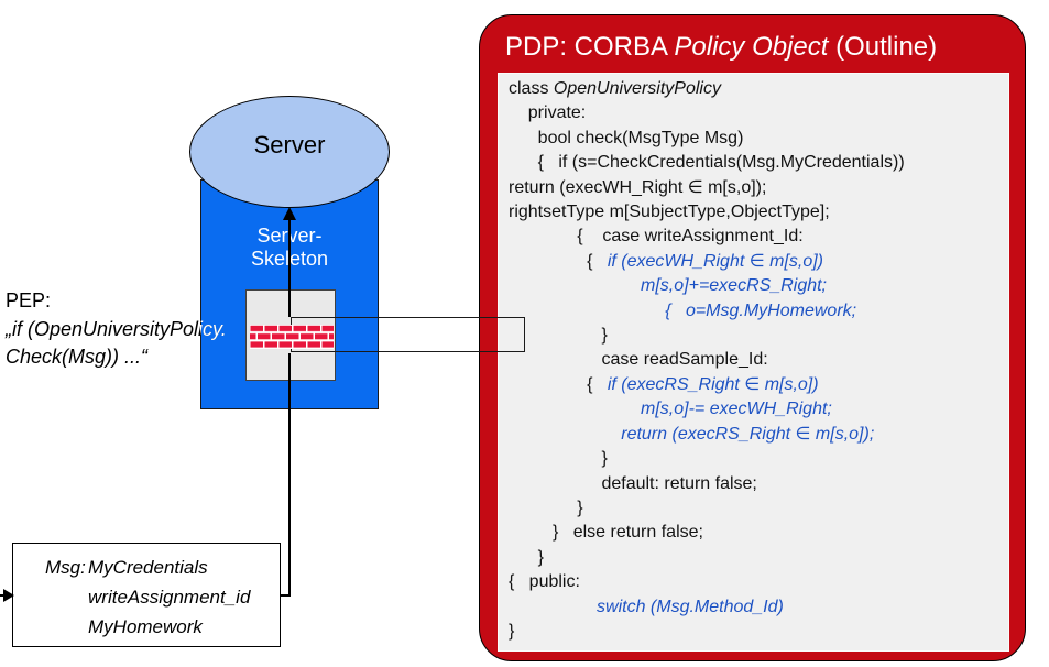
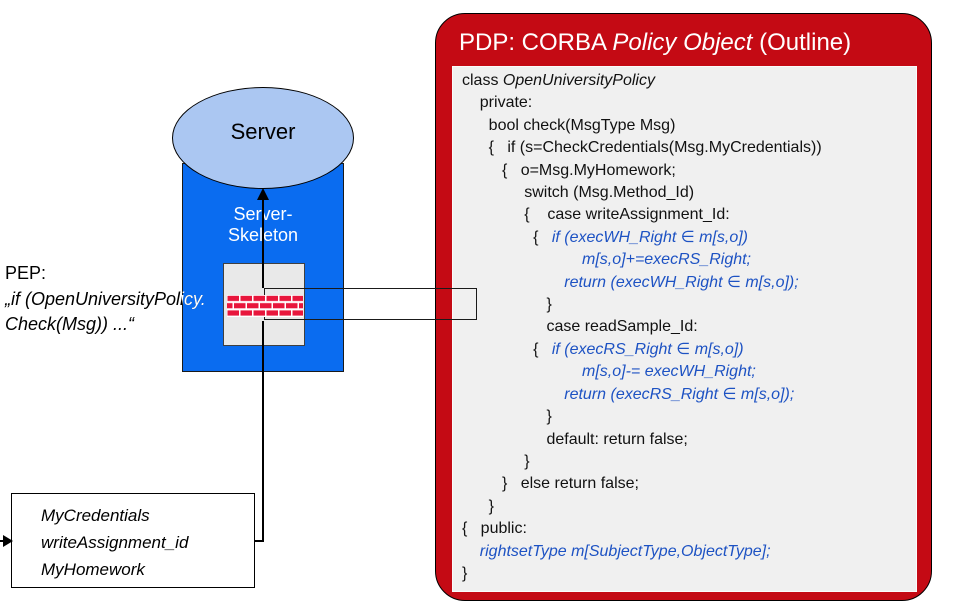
  PDP: CORBA Policy Object (Outline)
  class OpenUniversityPolicy
  private:
  bool check(MsgType Msg)
  { if (s=CheckCredentials(Msg.MyCredentials))
- return (execWH_Right ∈ m[s,o]);
+ { o=Msg.MyHomework;
- rightsetType m[SubjectType,ObjectType];
+ switch (Msg.Method_Id)
  { case writeAssignment_Id:
  { if (execWH_Right ∈ m[s,o])
  m[s,o]+=execRS_Right;
- { o=Msg.MyHomework;
+ return (execWH_Right ∈ m[s,o]);
  }
  case readSample_Id:
  { if (execRS_Right ∈ m[s,o])
  m[s,o]-= execWH_Right;
  return (execRS_Right ∈ m[s,o]);
  }
  default: return false;
  }
  } else return false;
  }
  { public:
- switch (Msg.Method_Id)
+ rightsetType m[SubjectType,ObjectType];
  }
  Server
  Server-
  Skeleton
  PEP:
  „if (OpenUniversityPolicy.
  Check(Msg)) ...“
- Msg:
  MyCredentials
  writeAssignment_id
  MyHomework
